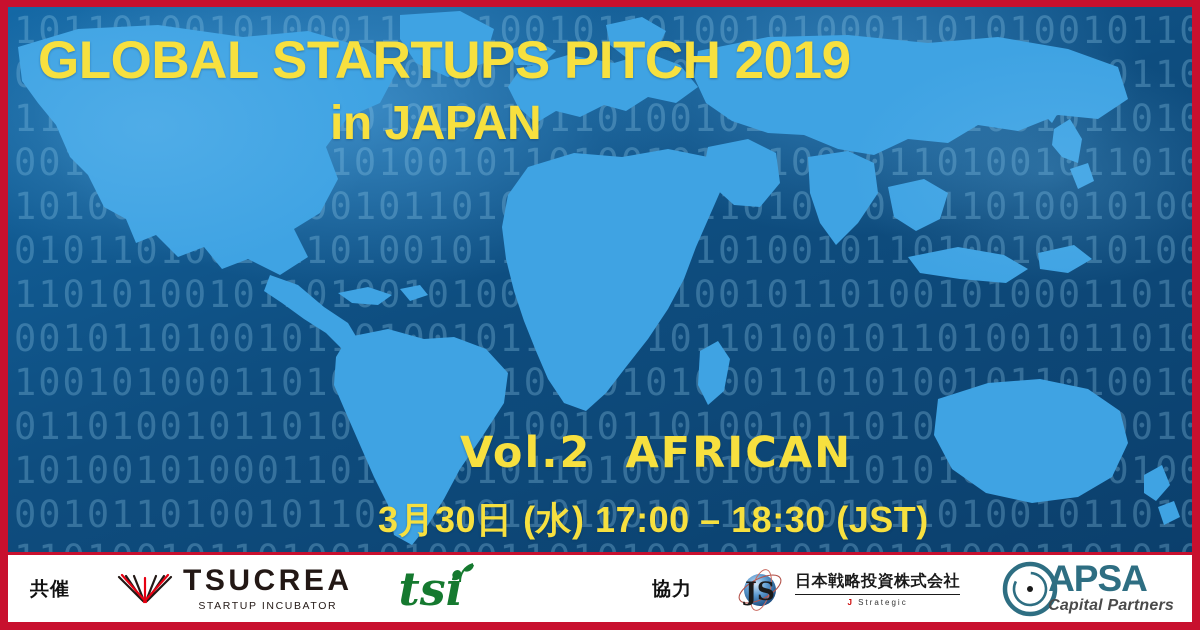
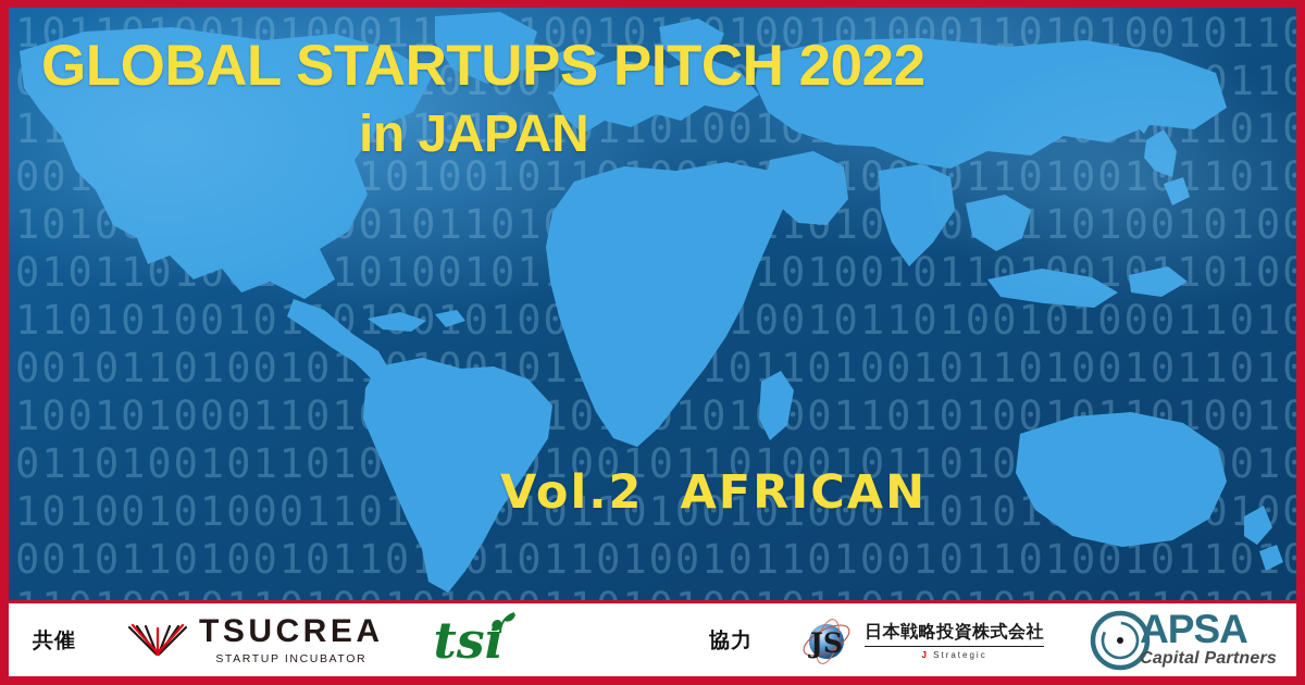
- GLOBAL STARTUPS PITCH 2019
+ GLOBAL STARTUPS PITCH 2022
  in JAPAN
  Vol.2 AFRICAN
- 3月30日 (水) 17:00 – 18:30 (JST)
  共催
  TSUCREA
  STARTUP INCUBATOR
  tsi
  協力
  JS
  日本戦略投資株式会社
  J Strategic
  APSA
  Capital Partners
